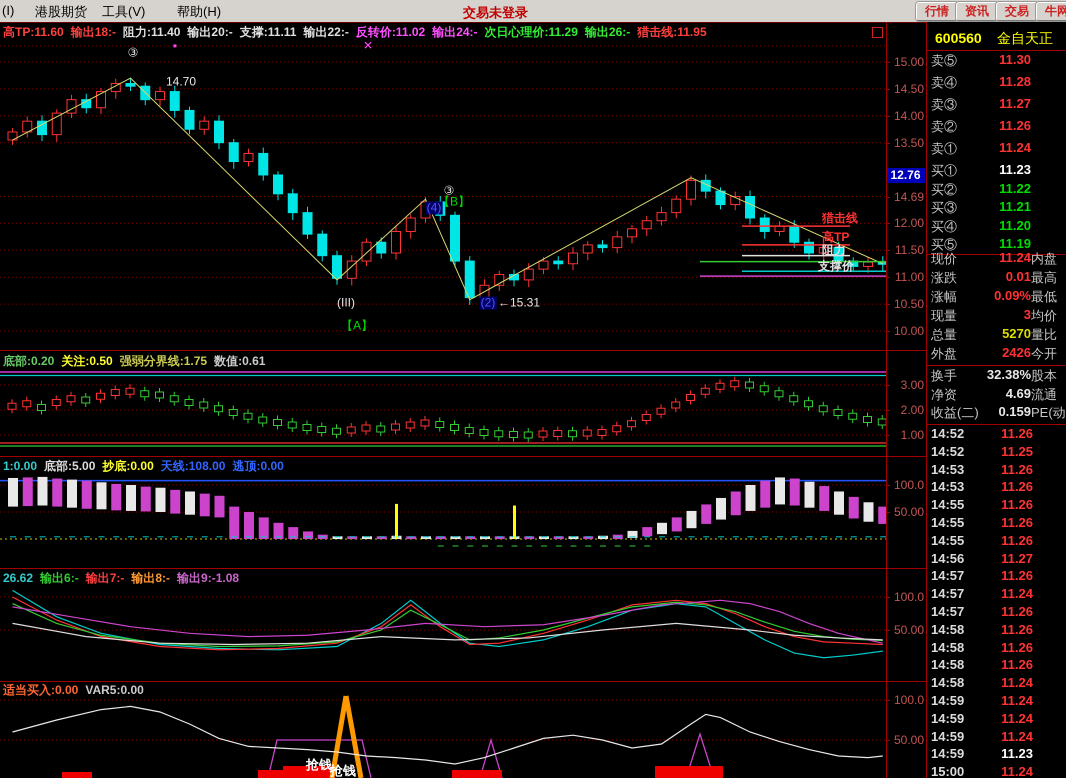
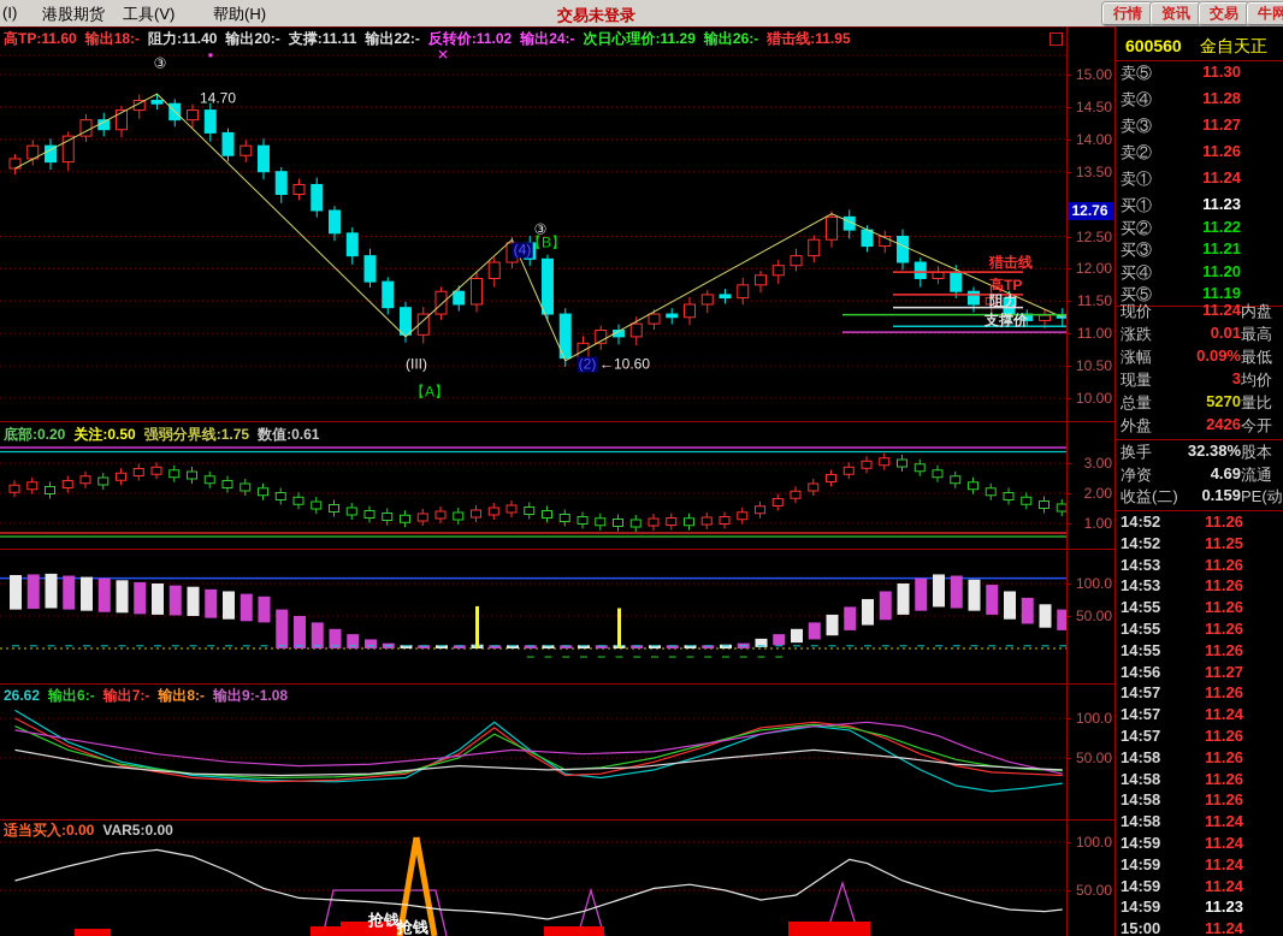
  (I)
  港股期货
  工具(V)
  帮助(H)
  交易未登录
  行情
  资讯
  交易
  牛网
  15.00
  14.50
  14.00
  13.50
- 14.69
+ 12.50
  12.00
  11.50
  11.00
  10.50
  10.00
  3.00
  2.00
  1.00
  100.0
  50.00
  100.0
  50.00
  100.0
  50.00
  12.76
  600560
  金自天正
  卖⑤
  11.30
  卖④
  11.28
  卖③
  11.27
  卖②
  11.26
  卖①
  11.24
  买①
  11.23
  买②
  11.22
  买③
  11.21
  买④
  11.20
  买⑤
  11.19
  现价
  11.24
  内盘
  涨跌
  0.01
  最高
  涨幅
  0.09%
  最低
  现量
  3
  均价
  总量
  5270
  量比
  外盘
  2426
  今开
  换手
  32.38%
  股本
  净资
  4.69
  流通
  收益(二)
  0.159
  PE(动
  14:52
  11.26
  14:52
  11.25
  14:53
  11.26
  14:53
  11.26
  14:55
  11.26
  14:55
  11.26
  14:55
  11.26
  14:56
  11.27
  14:57
  11.26
  14:57
  11.24
  14:57
  11.26
  14:58
  11.26
  14:58
  11.26
  14:58
  11.26
  14:58
  11.24
  14:59
  11.24
  14:59
  11.24
  14:59
  11.24
  14:59
  11.23
  15:00
  11.24
  高TP:11.60 输出18:- 阻力:11.40 输出20:- 支撑:11.11 输出22:- 反转价:11.02 输出24:- 次日心理价:11.29 输出26:- 猎击线:11.95
  底部:0.20 关注:0.50 强弱分界线:1.75 数值:0.61
- 1:0.00 底部:5.00 抄底:0.00 天线:108.00 逃顶:0.00
  26.62 输出6:- 输出7:- 输出8:- 输出9:-1.08
  适当买入:0.00 VAR5:0.00
  猎击线
  高TP
  阻力
  支撑价
  ③
  14.70
  ③
  【B】
  (4)
  (III)
  【A】
  (2)
- ←15.31
+ ←10.60
  ▪
  ✕
  抢钱
  抢钱
